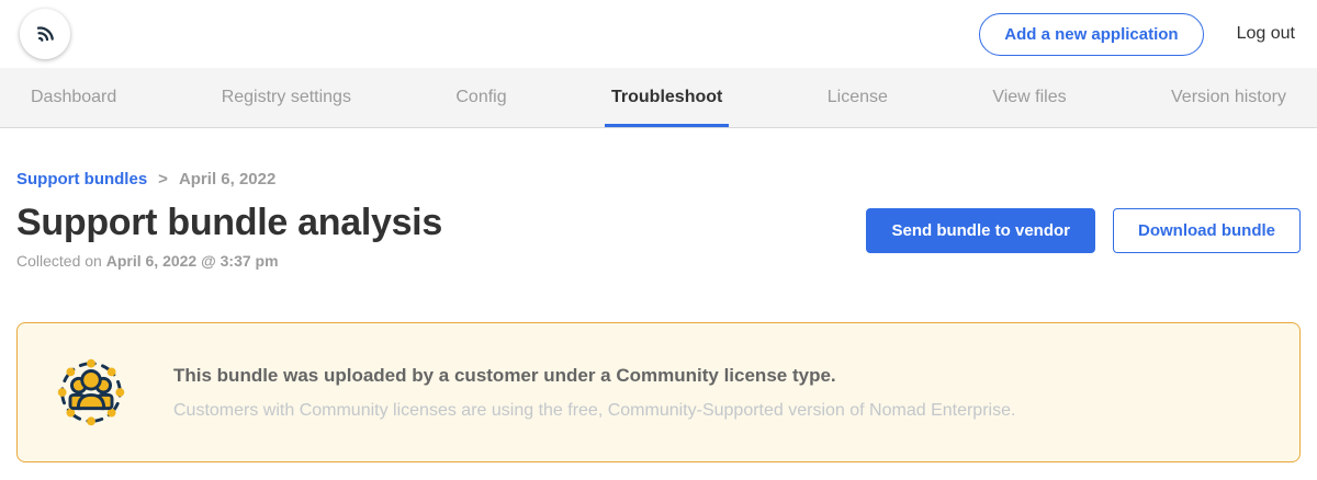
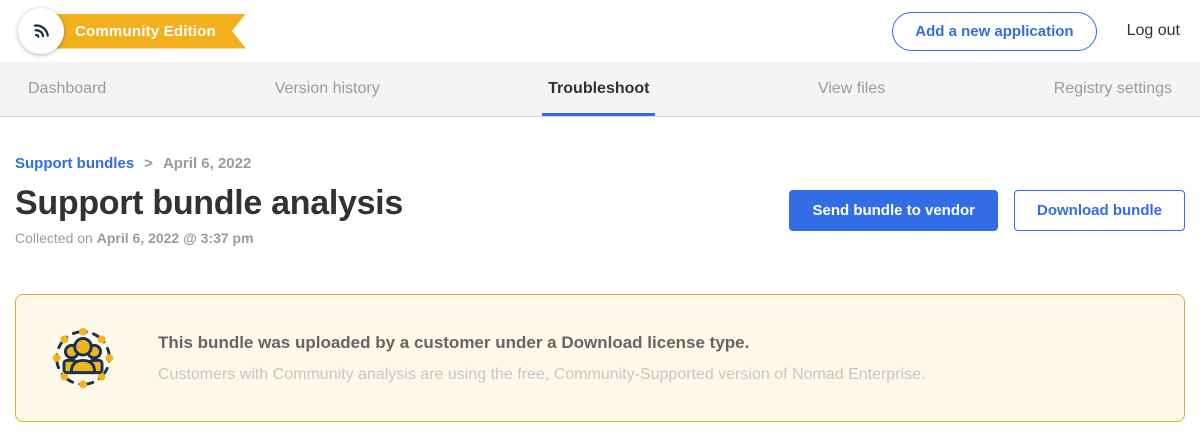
+ Community Edition
  Add a new application
  Log out
  Dashboard
- Registry settings
+ Version history
- Config
  Troubleshoot
- License
  View files
- Version history
+ Registry settings
  Support bundles
  >
  April 6, 2022
  Support bundle analysis
  Collected on April 6, 2022 @ 3:37 pm
  Send bundle to vendor
  Download bundle
- This bundle was uploaded by a customer under a Community license type.
+ This bundle was uploaded by a customer under a Download license type.
- Customers with Community licenses are using the free, Community-Supported version of Nomad Enterprise.
+ Customers with Community analysis are using the free, Community-Supported version of Nomad Enterprise.
